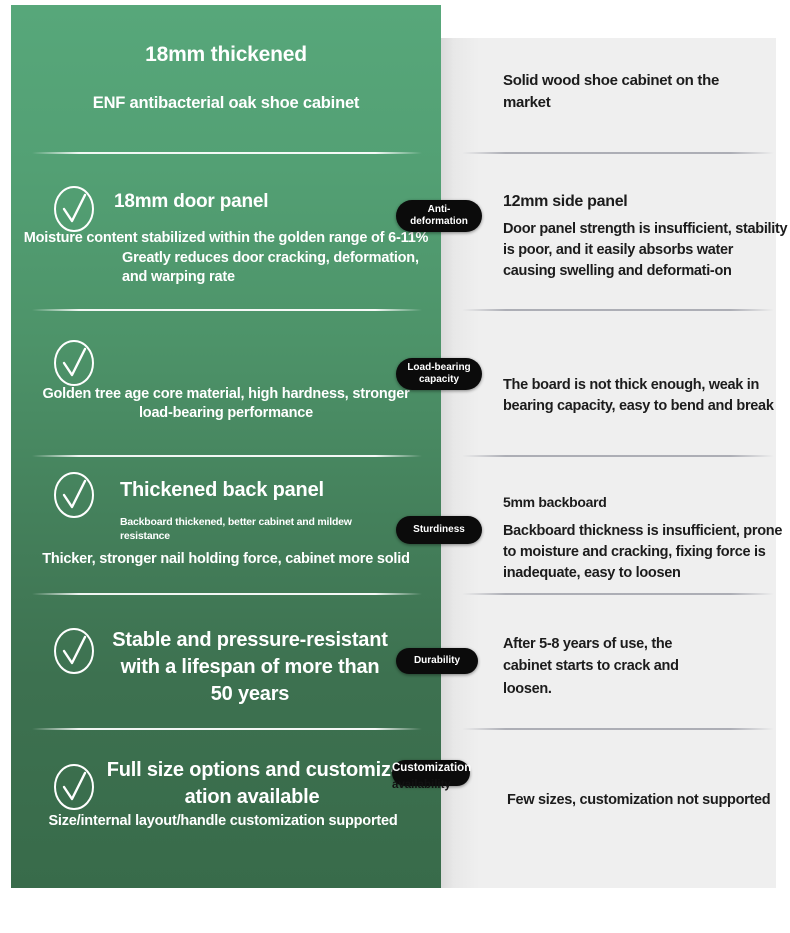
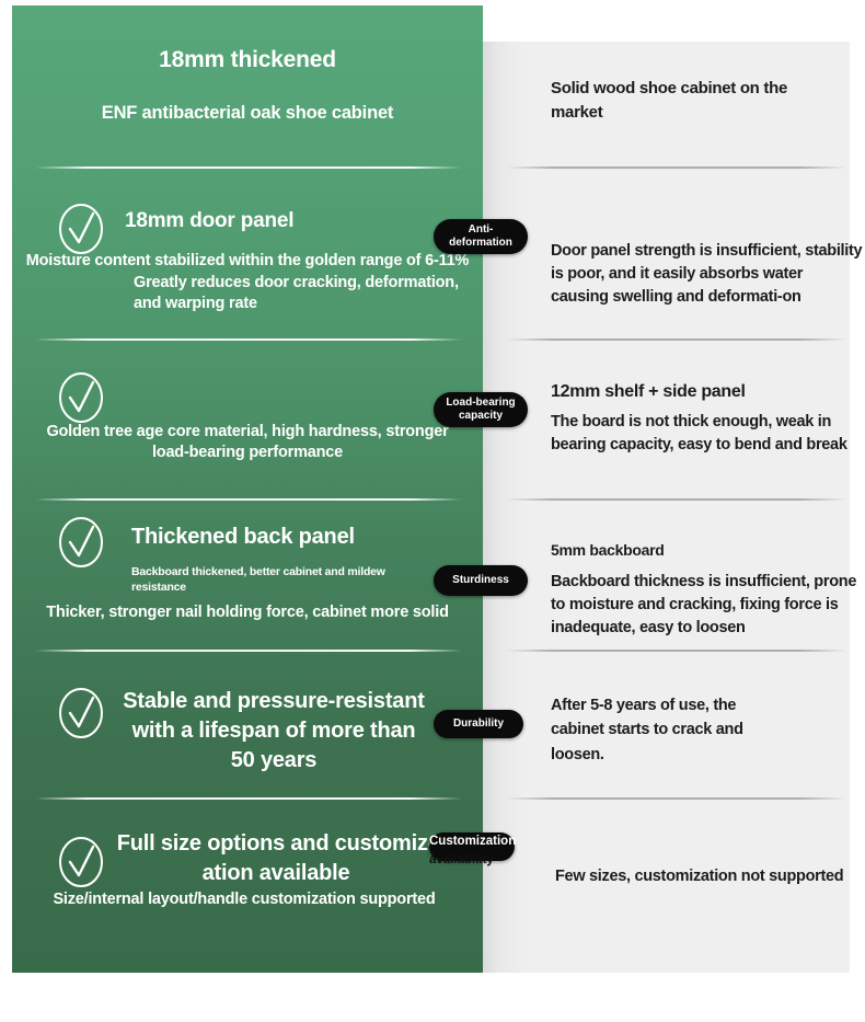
  18mm thickened
  ENF antibacterial oak shoe cabinet
  Solid wood shoe cabinet on the market
  18mm door panel
  Moisture content stabilized within the golden range of 6-11%
  Greatly reduces door cracking, deformation, and warping rate
- 12mm side panel
  Door panel strength is insufficient, stability is poor, and it easily absorbs water causing swelling and deformati-on
  Anti-
  deformation
  Golden tree age core material, high hardness, stronger load-bearing performance
+ 12mm shelf + side panel
  The board is not thick enough, weak in bearing capacity, easy to bend and break
  Load-bearing
  capacity
  Thickened back panel
  Backboard thickened, better cabinet and mildew resistance
  Thicker, stronger nail holding force, cabinet more solid
  5mm backboard
  Backboard thickness is insufficient, prone to moisture and cracking, fixing force is inadequate, easy to loosen
  Sturdiness
  Stable and pressure-resistant with a lifespan of more than 50 years
  After 5-8 years of use, the cabinet starts to crack and loosen.
  Durability
  Full size options and customization available
  Size/internal layout/handle customization supported
  Few sizes, customization not supported
  Customization
  availability
